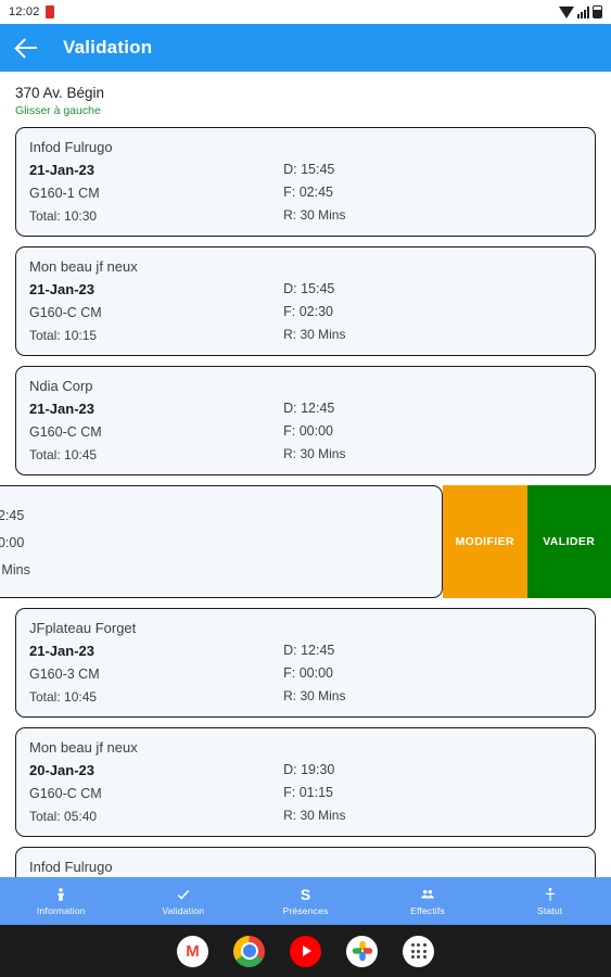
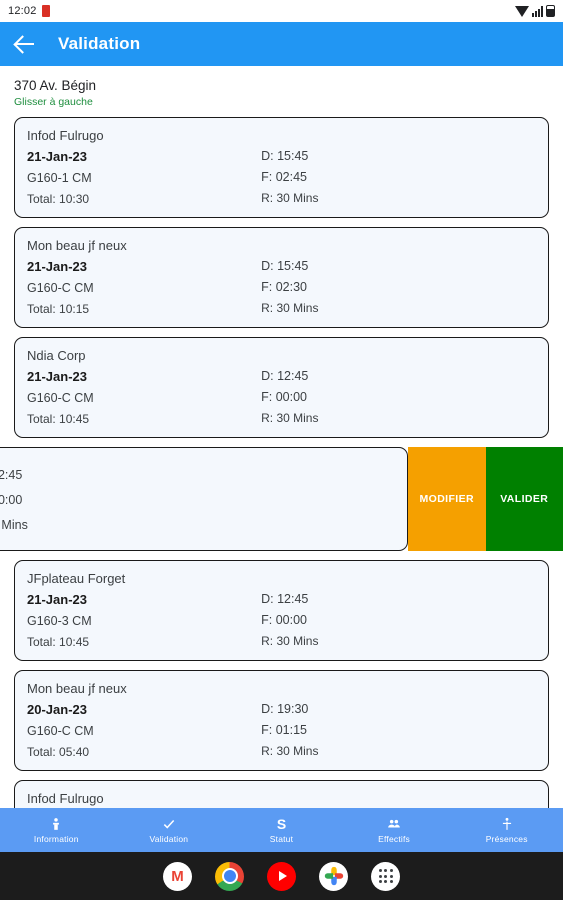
  12:02
  Validation
  370 Av. Bégin
  Glisser à gauche
  Infod Fulrugo
  21-Jan-23
  G160-1 CM
  Total: 10:30
  D: 15:45
  F: 02:45
  R: 30 Mins
  Mon beau jf neux
  21-Jan-23
  G160-C CM
  Total: 10:15
  D: 15:45
  F: 02:30
  R: 30 Mins
  Ndia Corp
  21-Jan-23
  G160-C CM
  Total: 10:45
  D: 12:45
  F: 00:00
  R: 30 Mins
  2:45
  0:00
  Mins
  MODIFIER
  VALIDER
  JFplateau Forget
  21-Jan-23
  G160-3 CM
  Total: 10:45
  D: 12:45
  F: 00:00
  R: 30 Mins
  Mon beau jf neux
  20-Jan-23
  G160-C CM
  Total: 05:40
  D: 19:30
  F: 01:15
  R: 30 Mins
  Infod Fulrugo
  Information
  Validation
  S
- Présences
+ Statut
  Effectifs
- Statut
+ Présences
  M
